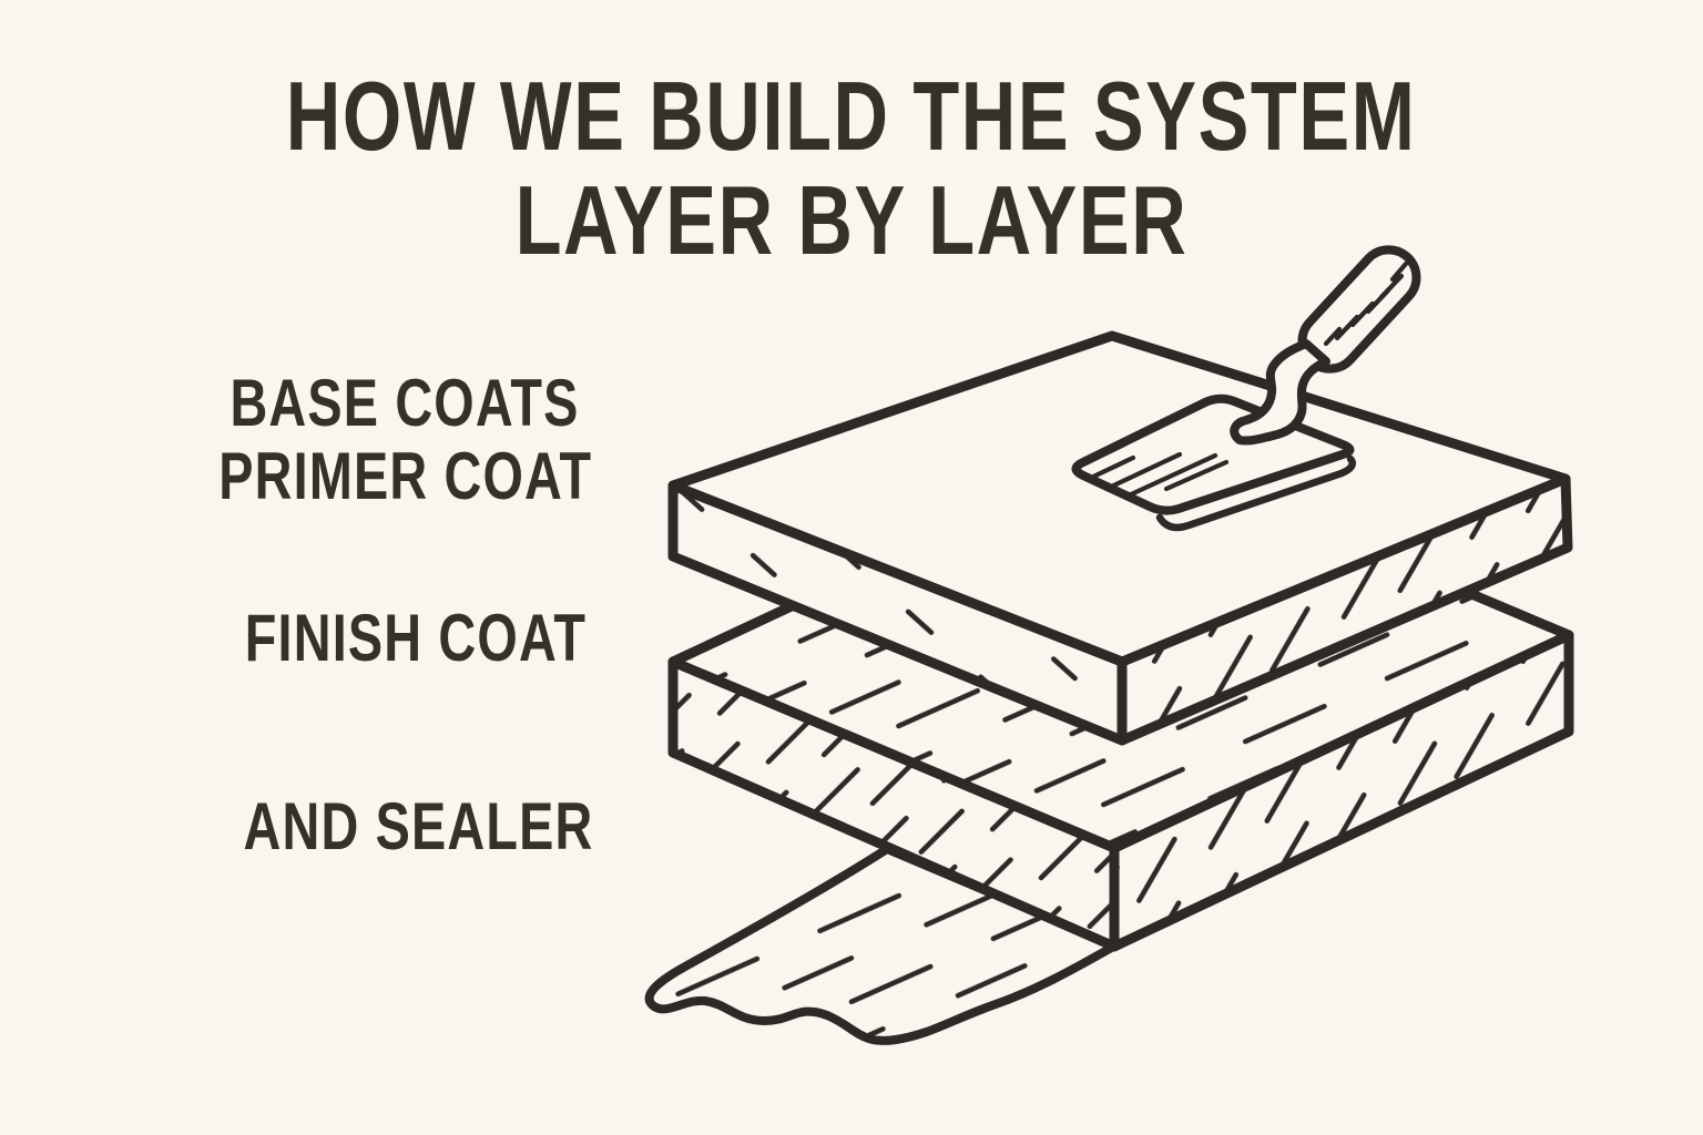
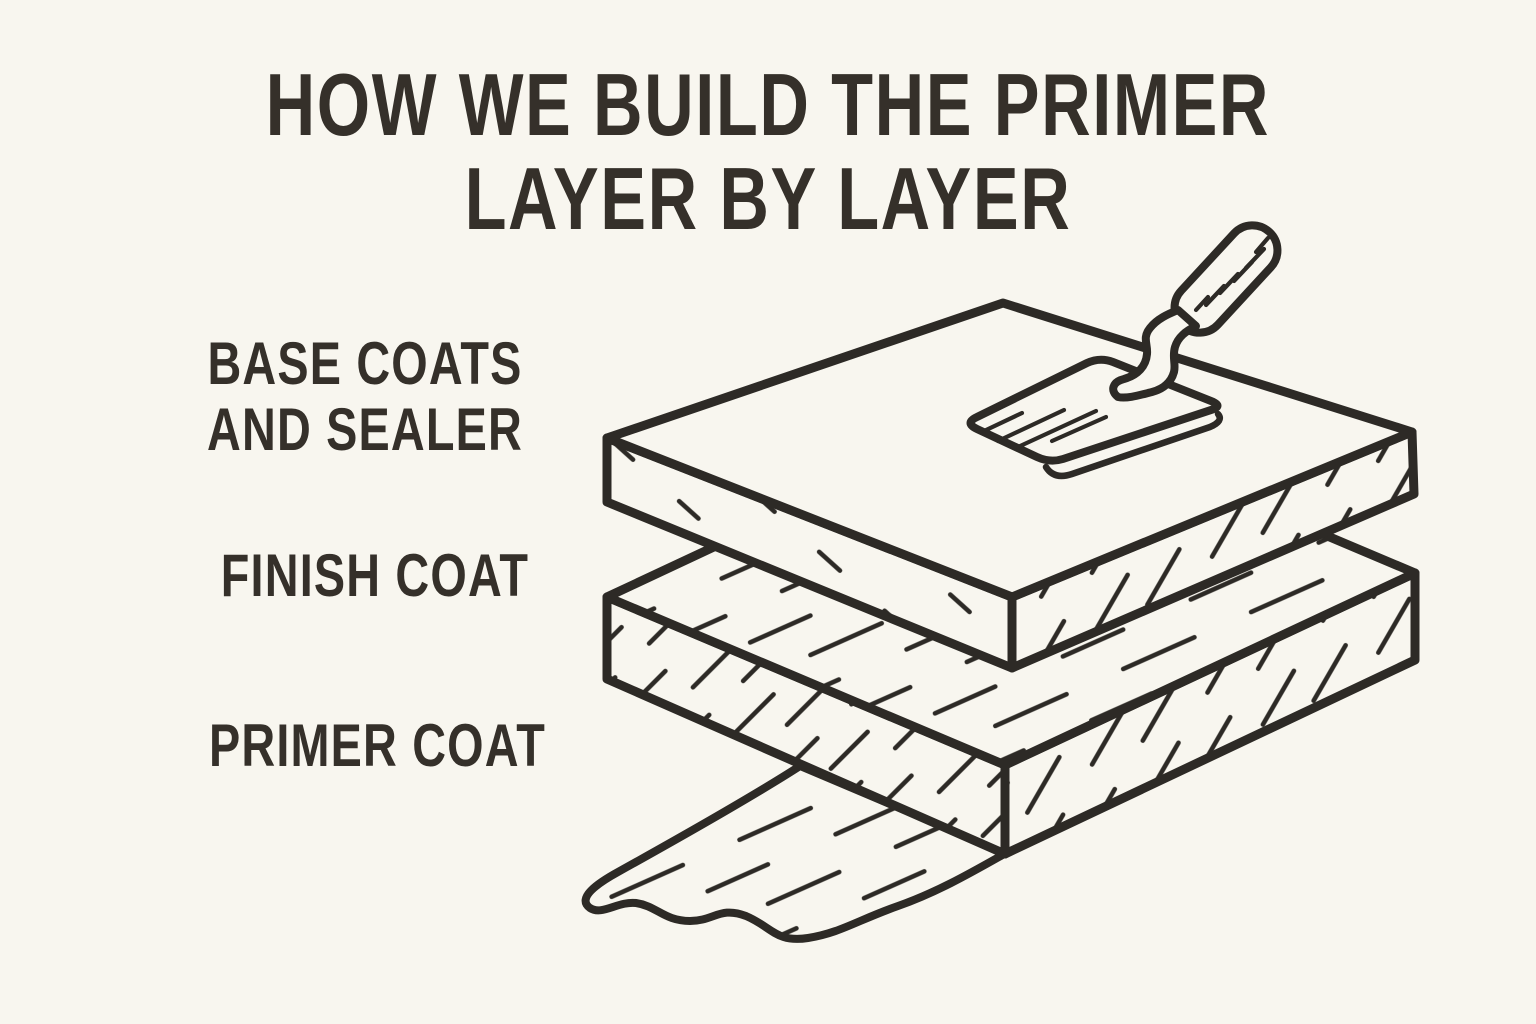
- HOW WE BUILD THE SYSTEM
+ HOW WE BUILD THE PRIMER
  LAYER BY LAYER
  BASE COATS
- PRIMER COAT
+ AND SEALER
  FINISH COAT
- AND SEALER
+ PRIMER COAT
